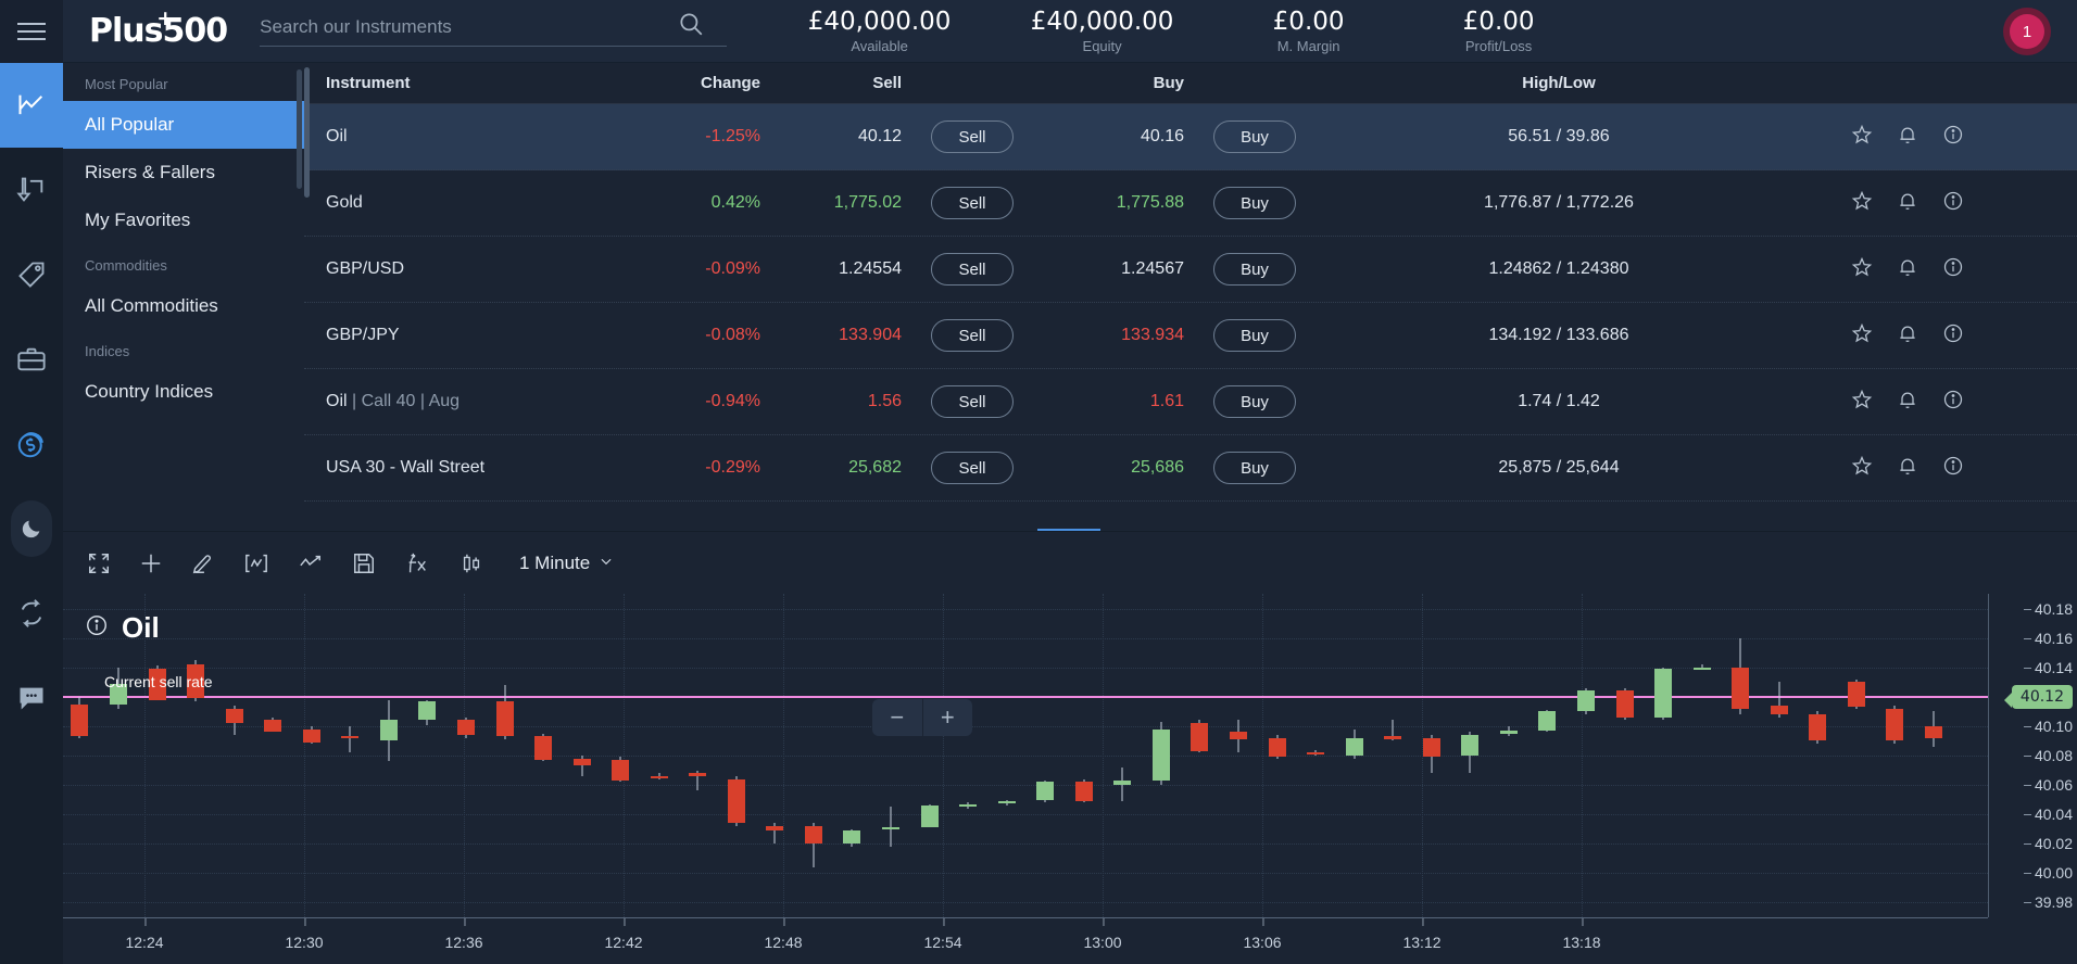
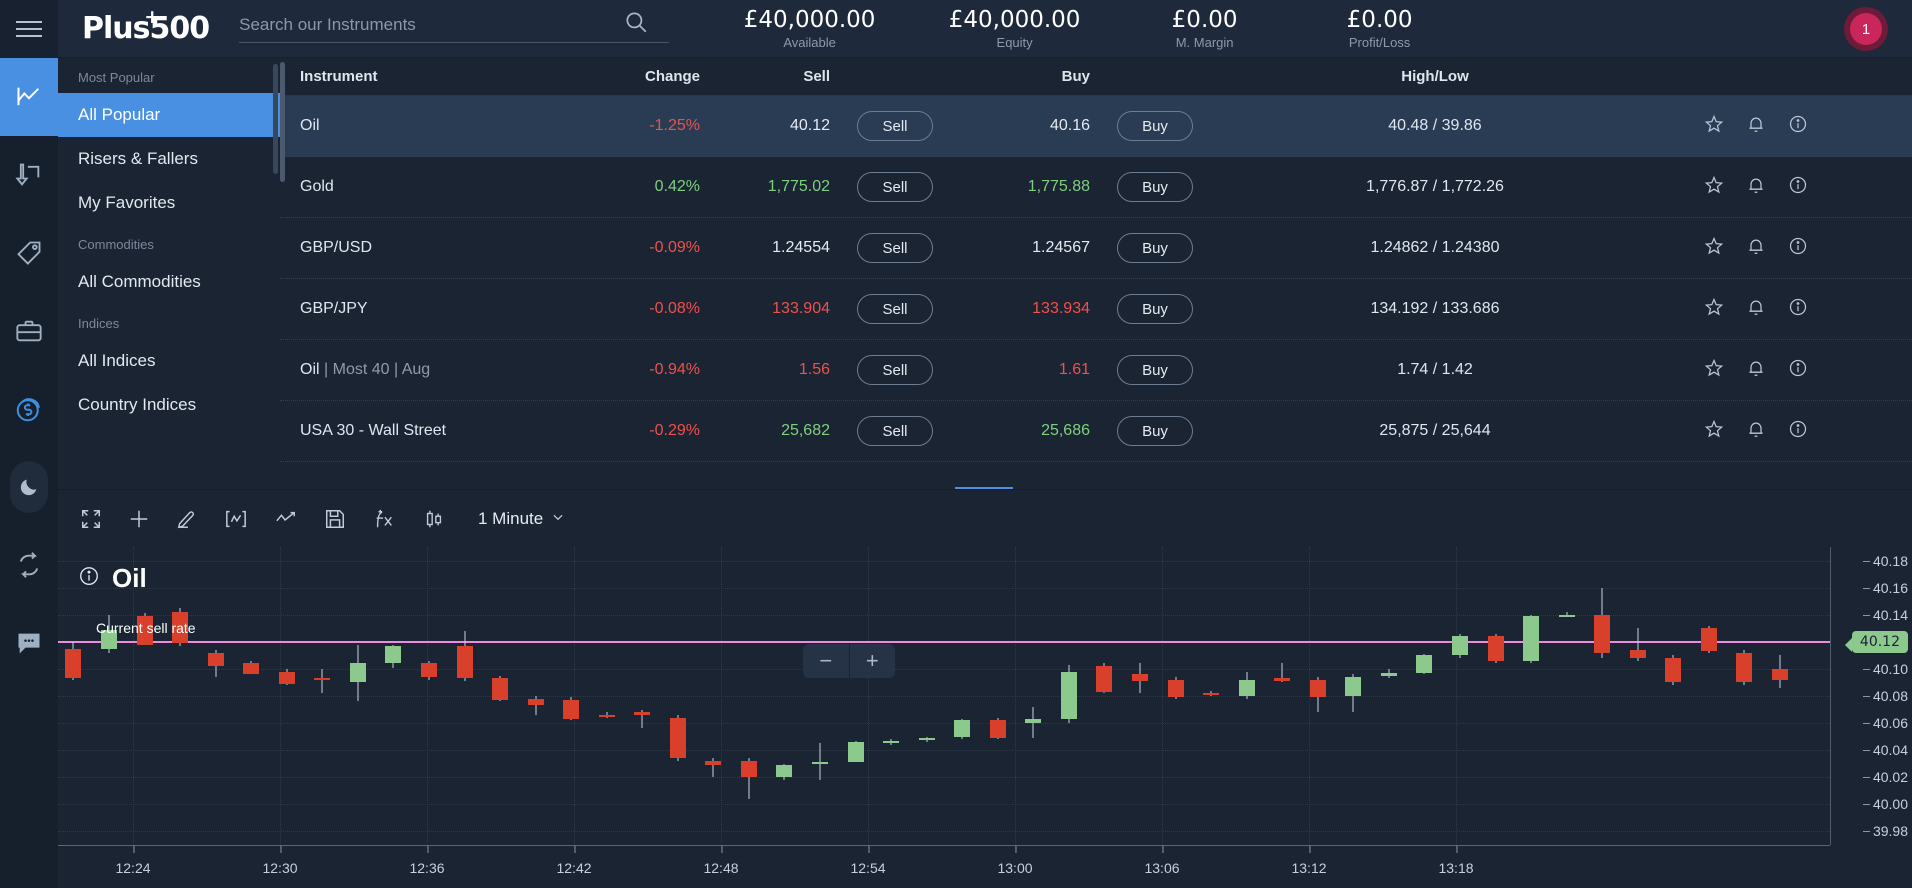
  +
  Plus500
  Search our Instruments
  £40,000.00
  Available
  £40,000.00
  Equity
  £0.00
  M. Margin
  £0.00
  Profit/Loss
  1
  Most Popular
  All Popular
  Risers & Fallers
  My Favorites
  Commodities
  All Commodities
  Indices
+ All Indices
  Country Indices
  Instrument
  Change
  Sell
  Buy
  High/Low
  Oil
  -1.25%
  40.12
  Sell
  40.16
  Buy
- 56.51 / 39.86
+ 40.48 / 39.86
  Gold
  0.42%
  1,775.02
  Sell
  1,775.88
  Buy
  1,776.87 / 1,772.26
  GBP/USD
  -0.09%
  1.24554
  Sell
  1.24567
  Buy
  1.24862 / 1.24380
  GBP/JPY
  -0.08%
  133.904
  Sell
  133.934
  Buy
  134.192 / 133.686
- Oil | Call 40 | Aug
+ Oil | Most 40 | Aug
  -0.94%
  1.56
  Sell
  1.61
  Buy
  1.74 / 1.42
  USA 30 - Wall Street
  -0.29%
  25,682
  Sell
  25,686
  Buy
  25,875 / 25,644
  1 Minute
  Oil
  Current sell rate
  −
  +
  40.18
  40.16
  40.14
  40.10
  40.08
  40.06
  40.04
  40.02
  40.00
  39.98
  40.12
  12:24
  12:30
  12:36
  12:42
  12:48
  12:54
  13:00
  13:06
  13:12
  13:18
